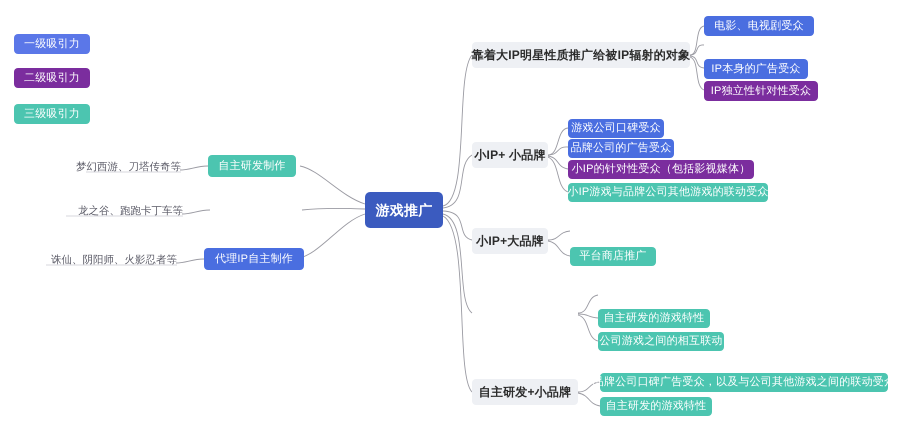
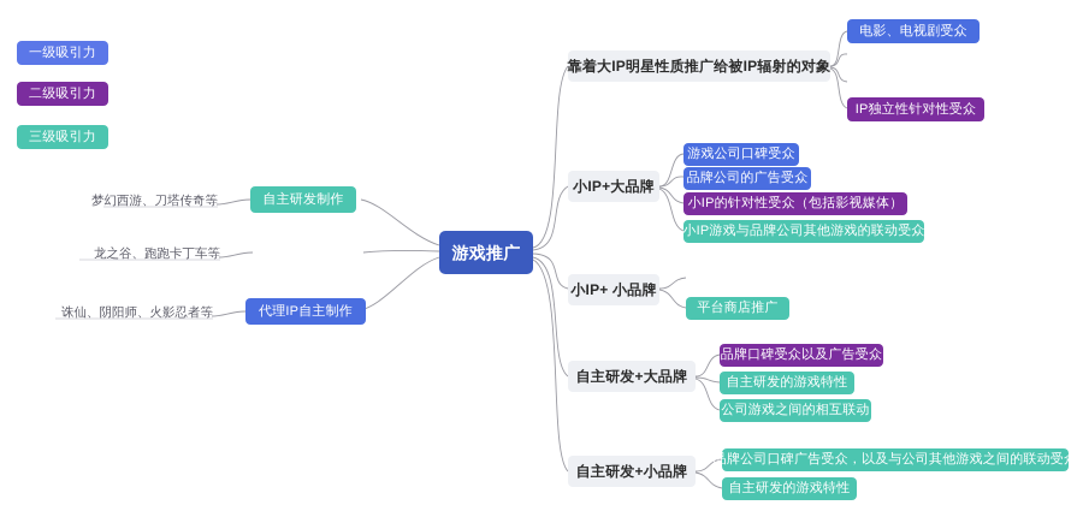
  一级吸引力
  二级吸引力
  三级吸引力
  游戏推广
  梦幻西游、刀塔传奇等
  龙之谷、跑跑卡丁车等
  诛仙、阴阳师、火影忍者等
  自主研发制作
  代理IP自主制作
  靠着大IP明星性质推广给被IP辐射的对象
  电影、电视剧受众
- IP本身的广告受众
  IP独立性针对性受众
- 小IP+ 小品牌
+ 小IP+大品牌
  游戏公司口碑受众
  品牌公司的广告受众
  小IP的针对性受众（包括影视媒体）
  小IP游戏与品牌公司其他游戏的联动受众
- 小IP+大品牌
+ 小IP+ 小品牌
  平台商店推广
+ 自主研发+大品牌
+ 品牌口碑受众以及广告受众
  自主研发的游戏特性
  公司游戏之间的相互联动
  自主研发+小品牌
  品牌公司口碑广告受众，以及与公司其他游戏之间的联动受众
  自主研发的游戏特性
